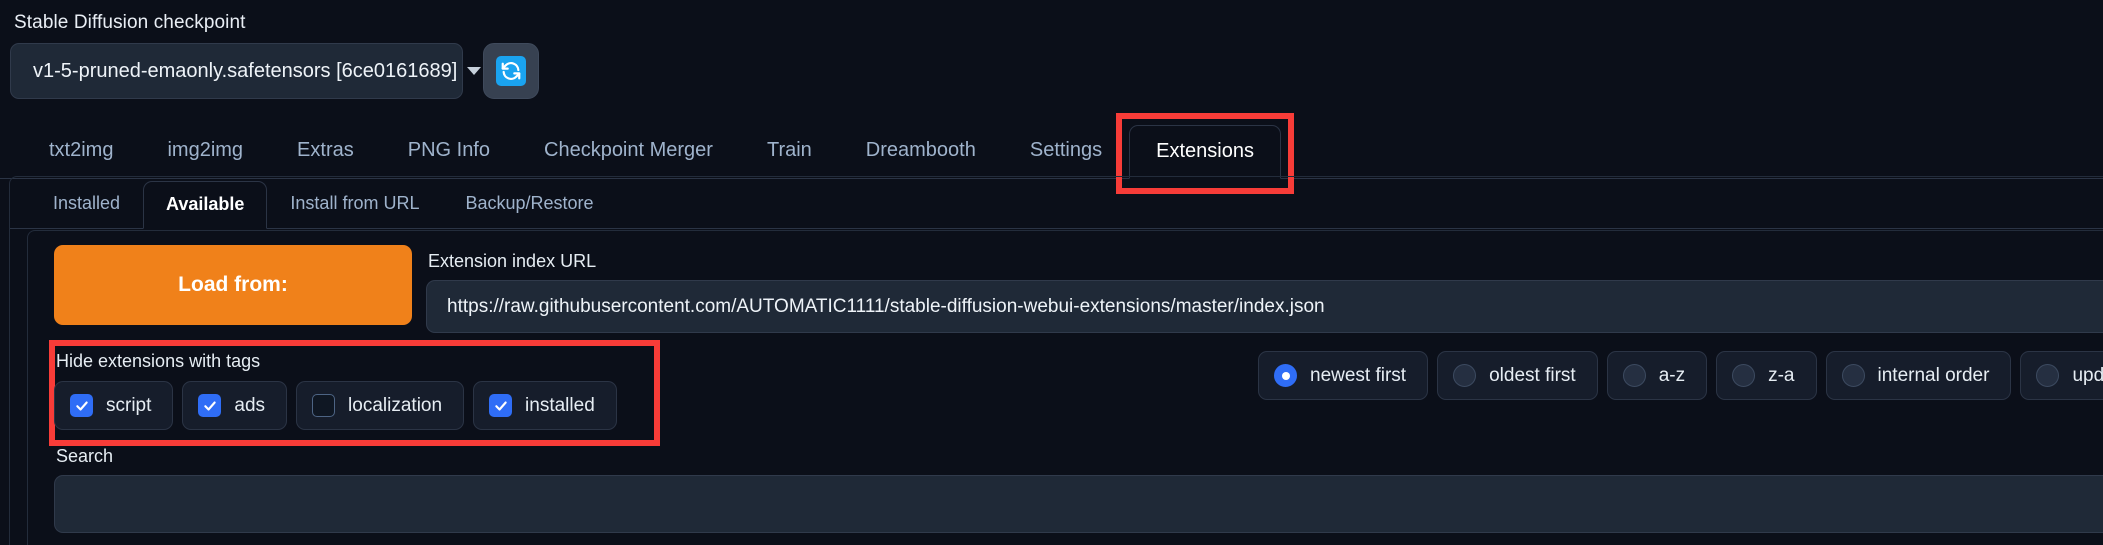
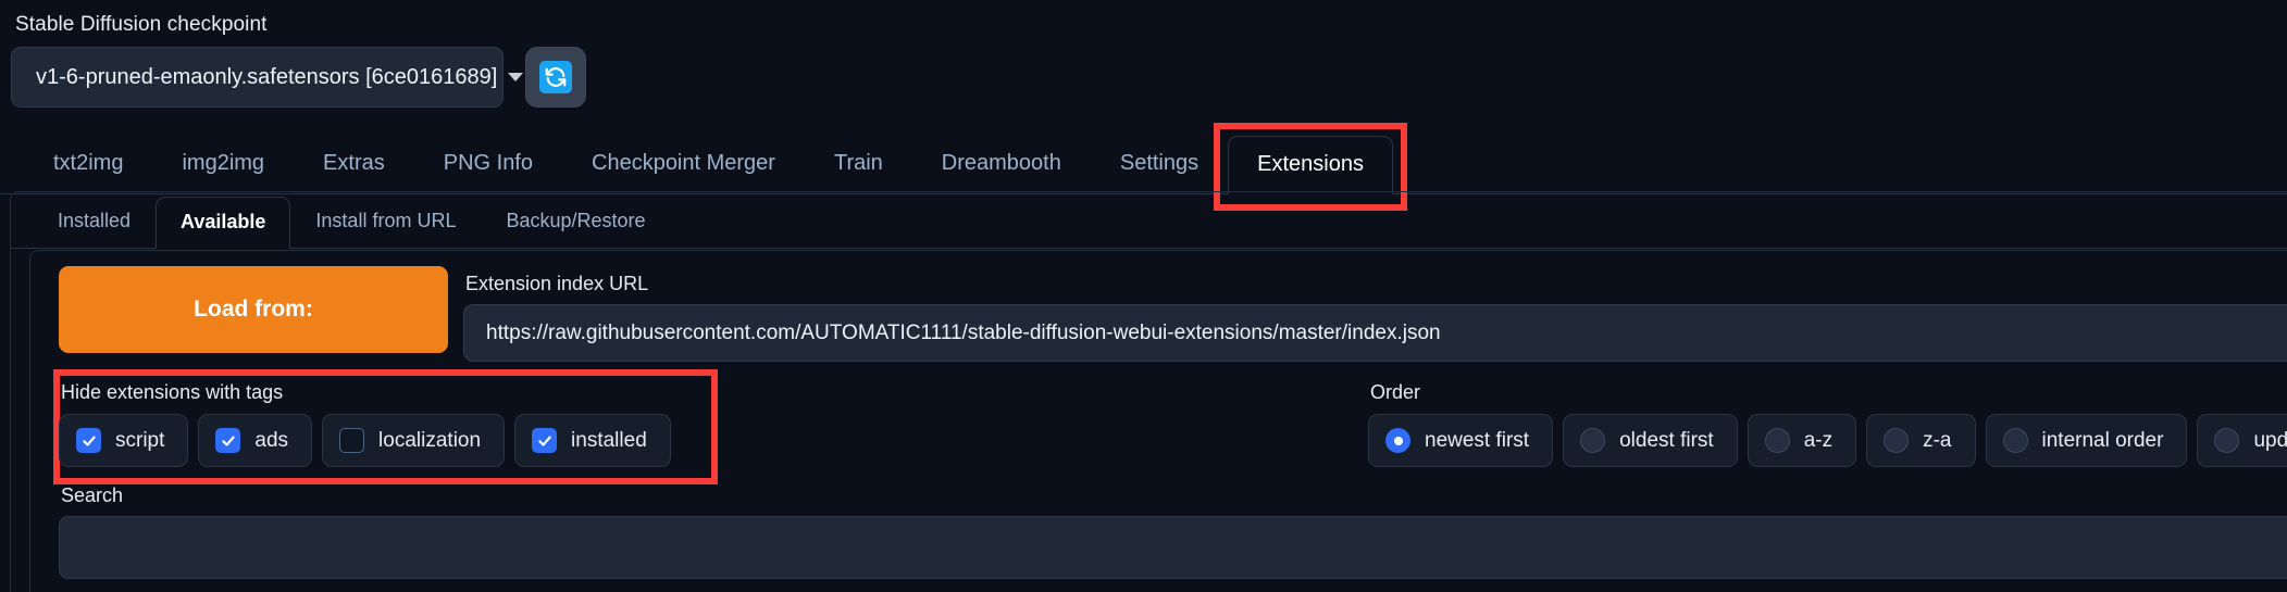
  Stable Diffusion checkpoint
- v1-5-pruned-emaonly.safetensors [6ce0161689]
+ v1-6-pruned-emaonly.safetensors [6ce0161689]
  txt2img
  img2img
  Extras
  PNG Info
  Checkpoint Merger
  Train
  Dreambooth
  Settings
  Extensions
  Installed
  Available
  Install from URL
  Backup/Restore
  Load from:
  Extension index URL
  https://raw.githubusercontent.com/AUTOMATIC1111/stable-diffusion-webui-extensions/master/index.json
  Hide extensions with tags
  script
  ads
  localization
  installed
+ Order
  newest first
  oldest first
  a-z
  z-a
  internal order
  Search
